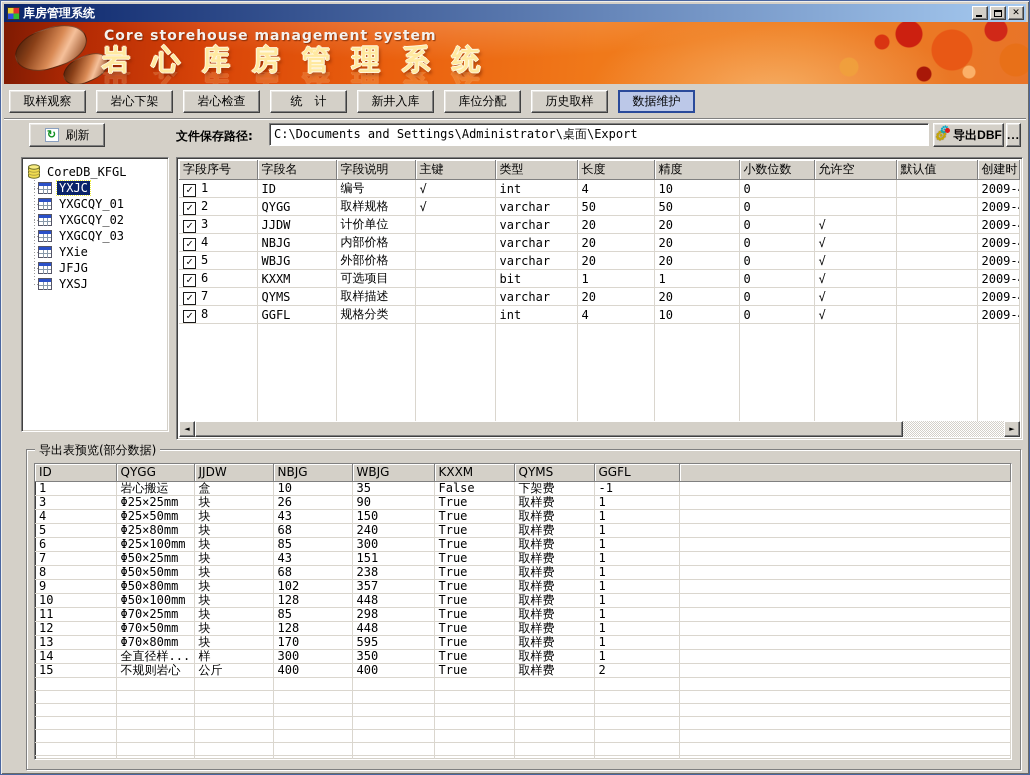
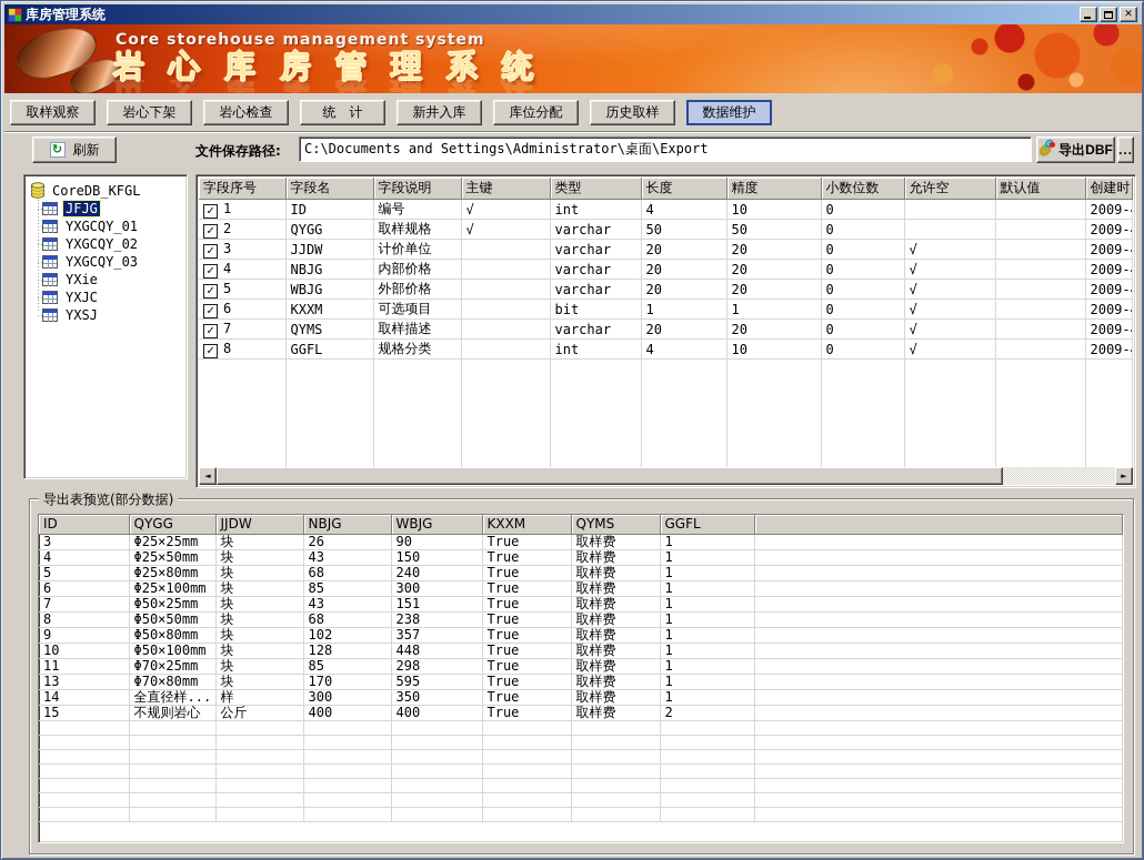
  库房管理系统
  ✕
  Core storehouse management system
  岩心库房管理系统
  取样观察
  岩心下架
  岩心检查
  统 计
  新井入库
  库位分配
  历史取样
  数据维护
  ↻
  刷新
  文件保存路径:
  C:\Documents and Settings\Administrator\桌面\Export
  ⚙
  ⚙
  导出DBF
  ...
  CoreDB_KFGL
- YXJC
+ JFJG
  YXGCQY_01
  YXGCQY_02
  YXGCQY_03
  YXie
- JFJG
+ YXJC
  YXSJ
  字段序号	字段名	字段说明	主键	类型	长度	精度	小数位数	允许空	默认值	创建时
  1	ID	编号	√	int	4	10	0			2009-
  2	QYGG	取样规格	√	varchar	50	50	0			2009-
  3	JJDW	计价单位		varchar	20	20	0	√		2009-
  4	NBJG	内部价格		varchar	20	20	0	√		2009-
  5	WBJG	外部价格		varchar	20	20	0	√		2009-
  6	KXXM	可选项目		bit	1	1	0	√		2009-
  7	QYMS	取样描述		varchar	20	20	0	√		2009-
  8	GGFL	规格分类		int	4	10	0	√		2009-
  ◄
  ►
  导出表预览(部分数据)
  ID	QYGG	JJDW	NBJG	WBJG	KXXM	QYMS	GGFL
- 1	岩心搬运	盒	10	35	False	下架费	-1
  3	Φ25×25mm	块	26	90	True	取样费	1
  4	Φ25×50mm	块	43	150	True	取样费	1
  5	Φ25×80mm	块	68	240	True	取样费	1
  6	Φ25×100mm	块	85	300	True	取样费	1
  7	Φ50×25mm	块	43	151	True	取样费	1
  8	Φ50×50mm	块	68	238	True	取样费	1
  9	Φ50×80mm	块	102	357	True	取样费	1
  10	Φ50×100mm	块	128	448	True	取样费	1
  11	Φ70×25mm	块	85	298	True	取样费	1
- 12	Φ70×50mm	块	128	448	True	取样费	1
  13	Φ70×80mm	块	170	595	True	取样费	1
  14	全直径样...	样	300	350	True	取样费	1
  15	不规则岩心	公斤	400	400	True	取样费	2
